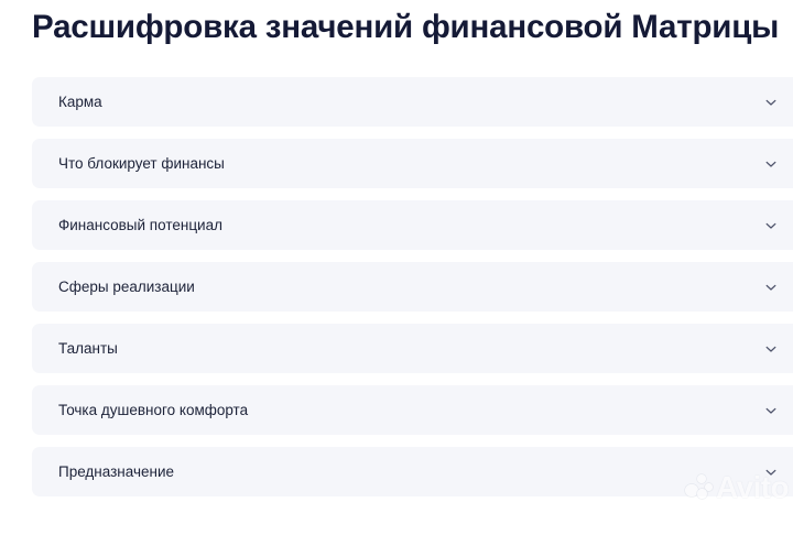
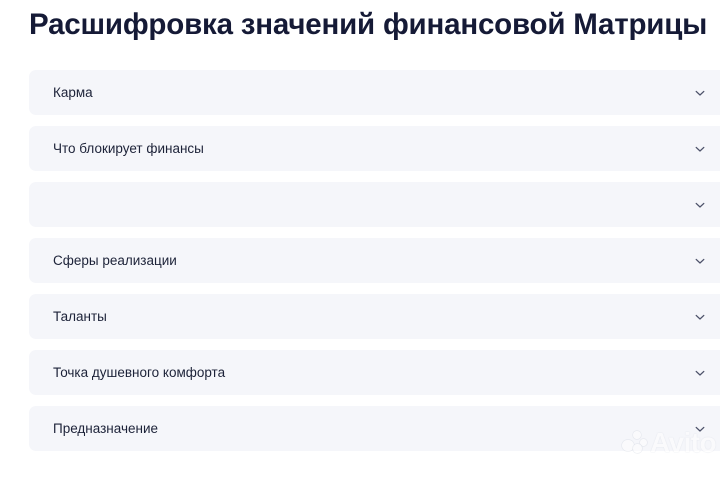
  Расшифровка значений финансовой Матрицы
  Карма
  Что блокирует финансы
- Финансовый потенциал
  Сферы реализации
  Таланты
  Точка душевного комфорта
  Предназначение
  Avito
